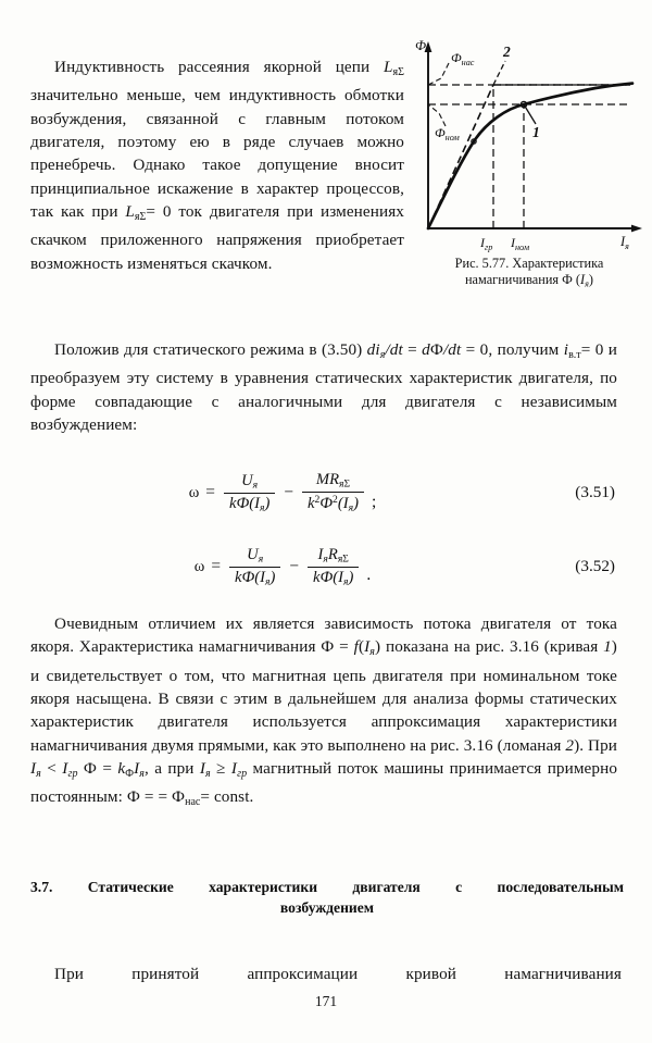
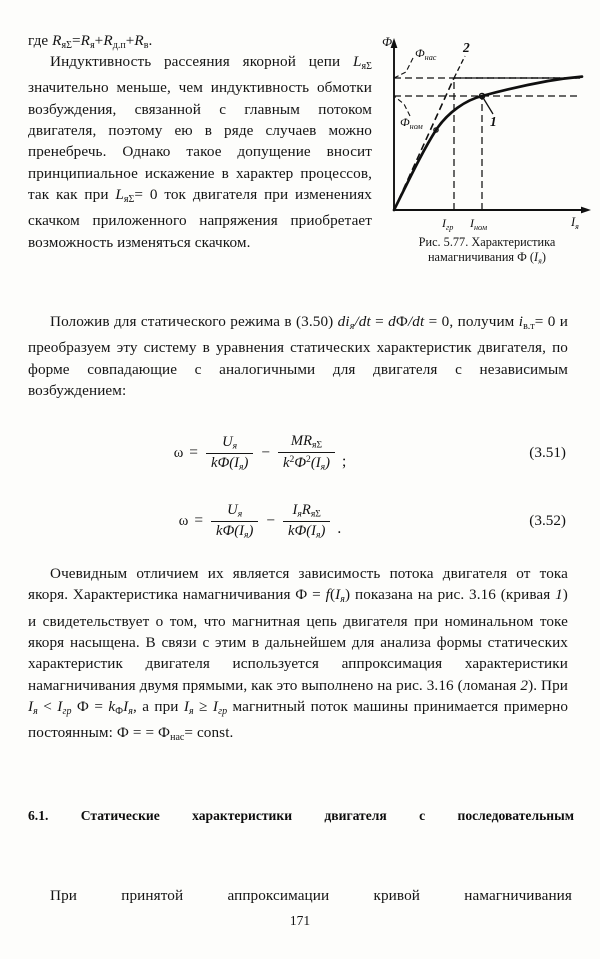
+ где RяΣ=Rя+Rд.п+Rв.
  Индуктивность рассеяния якорной цепи LяΣ значительно меньше, чем индуктивность обмотки возбуждения, связанной с главным потоком двигателя, поэтому ею в ряде случаев можно пренебречь. Однако такое допущение вносит принципиальное искажение в характер процессов, так как при LяΣ= 0 ток двигателя при изменениях скачком приложенного напряжения приобретает возможность изменяться скачком.
  Ф
  Iя
  Фнас
  Фном
  2
  1
  Iгр
  Iном
  Рис. 5.77. Характеристика
  намагничивания Ф (Iя)
  Положив для статического режима в (3.50) diя/dt = dФ/dt = 0, получим iв.т= 0 и преобразуем эту систему в уравнения статических характеристик двигателя, по форме совпадающие с аналогичными для двигателя с независимым возбуждением:
  ω
  =
  Uя
  kФ(Iя)
  −
  MRяΣ
  k2Ф2(Iя)
  ;
  (3.51)
  ω
  =
  Uя
  kФ(Iя)
  −
  IяRяΣ
  kФ(Iя)
  .
  (3.52)
  Очевидным отличием их является зависимость потока двигателя от тока якоря. Характеристика намагничивания Ф = f(Iя) показана на рис. 3.16 (кривая 1) и свидетельствует о том, что магнитная цепь двигателя при номинальном токе якоря насыщена. В связи с этим в дальнейшем для анализа формы статических характеристик двигателя используется аппроксимация характеристики намагничивания двумя прямыми, как это выполнено на рис. 3.16 (ломаная 2). При Iя < Iгр Ф = kФIя, а при Iя ≥ Iгр магнитный поток машины принимается примерно постоянным: Ф = = Фнас= const.
- 3.7. Статические характеристики двигателя с последовательным
+ 6.1. Статические характеристики двигателя с последовательным
- возбуждением
  При принятой аппроксимации кривой намагничивания
  171
